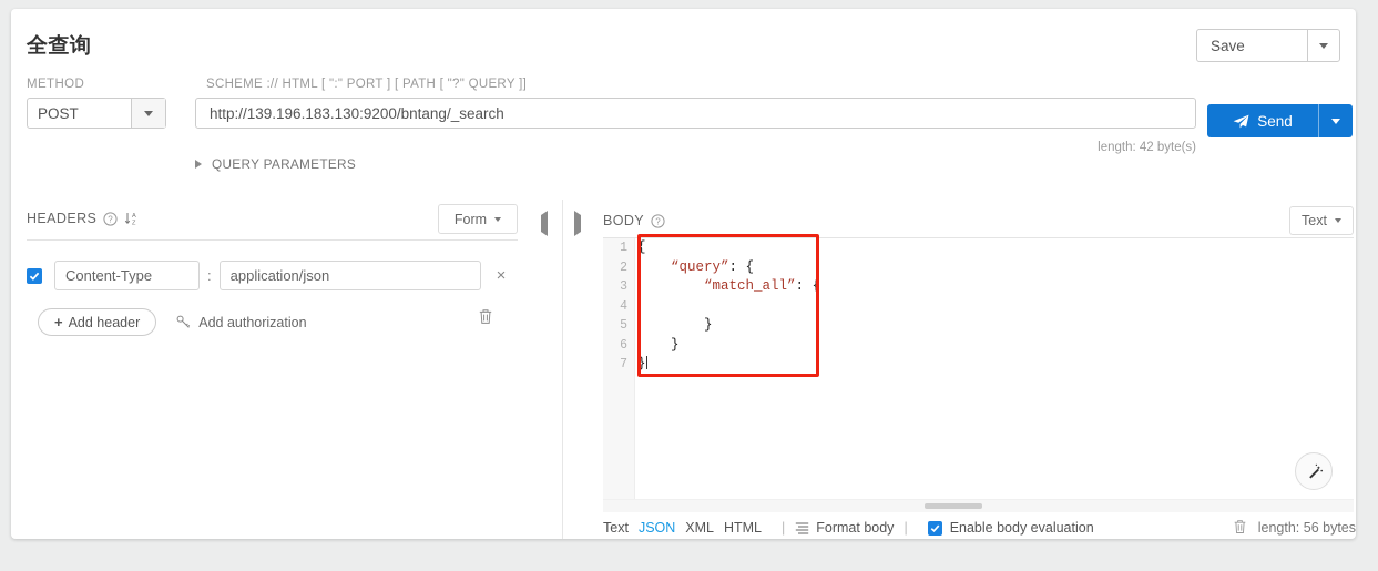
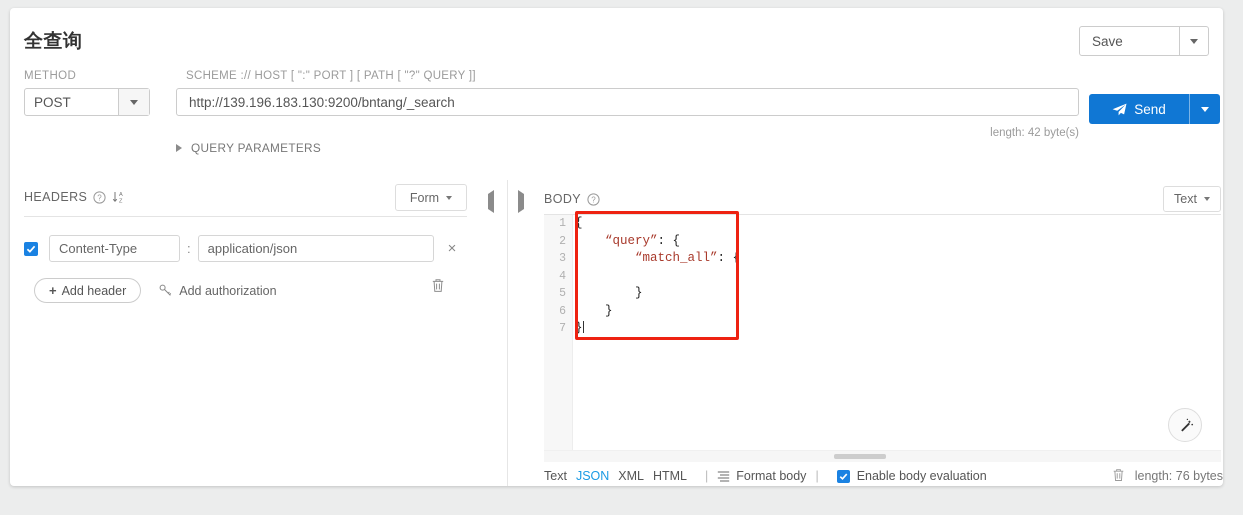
  全查询
  METHOD
- SCHEME :// HTML [ ":" PORT ] [ PATH [ "?" QUERY ]]
+ SCHEME :// HOST [ ":" PORT ] [ PATH [ "?" QUERY ]]
  POST
  http://139.196.183.130:9200/bntang/_search
  length: 42 byte(s)
  QUERY PARAMETERS
  Save
  Send
  HEADERS
  ?
  Form
  Content-Type
  :
  application/json
  ×
  +
  Add header
  Add authorization
  BODY
  ?
  Text
  1
  2
  3
  4
  5
  6
  7
  {
  “query”: {
  “match_all”: {
  }
  }
  }
  Text
  JSON
  XML
  HTML
  |
  Format body
  |
  Enable body evaluation
- length: 56 bytes
+ length: 76 bytes
